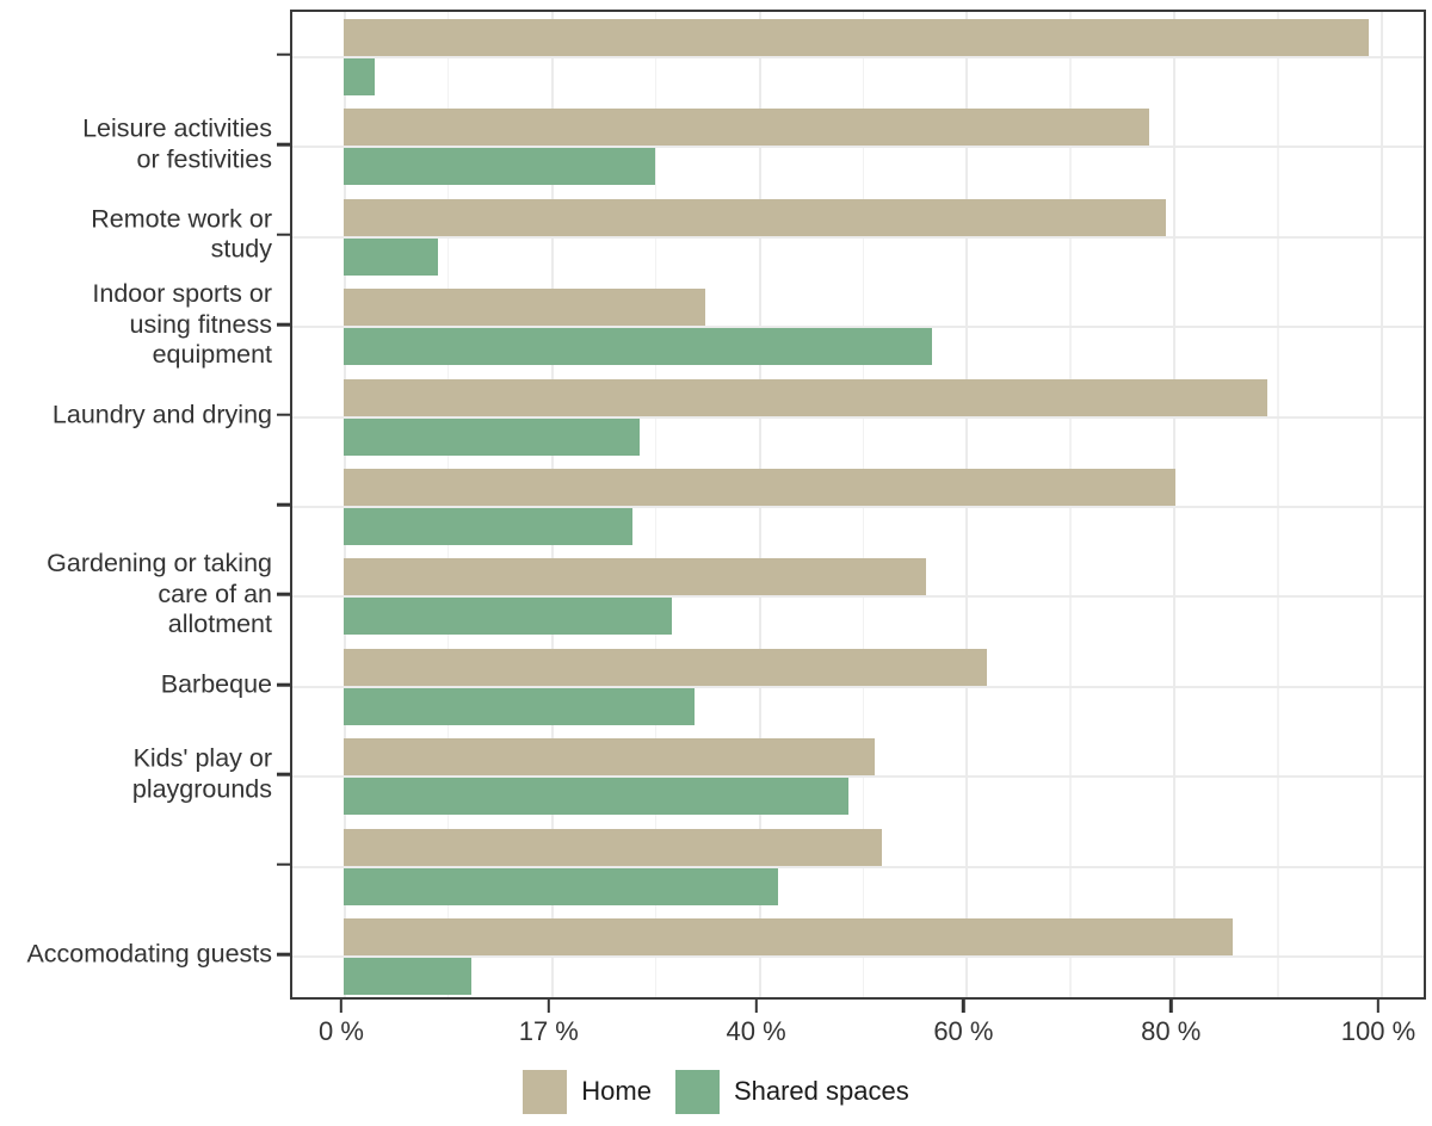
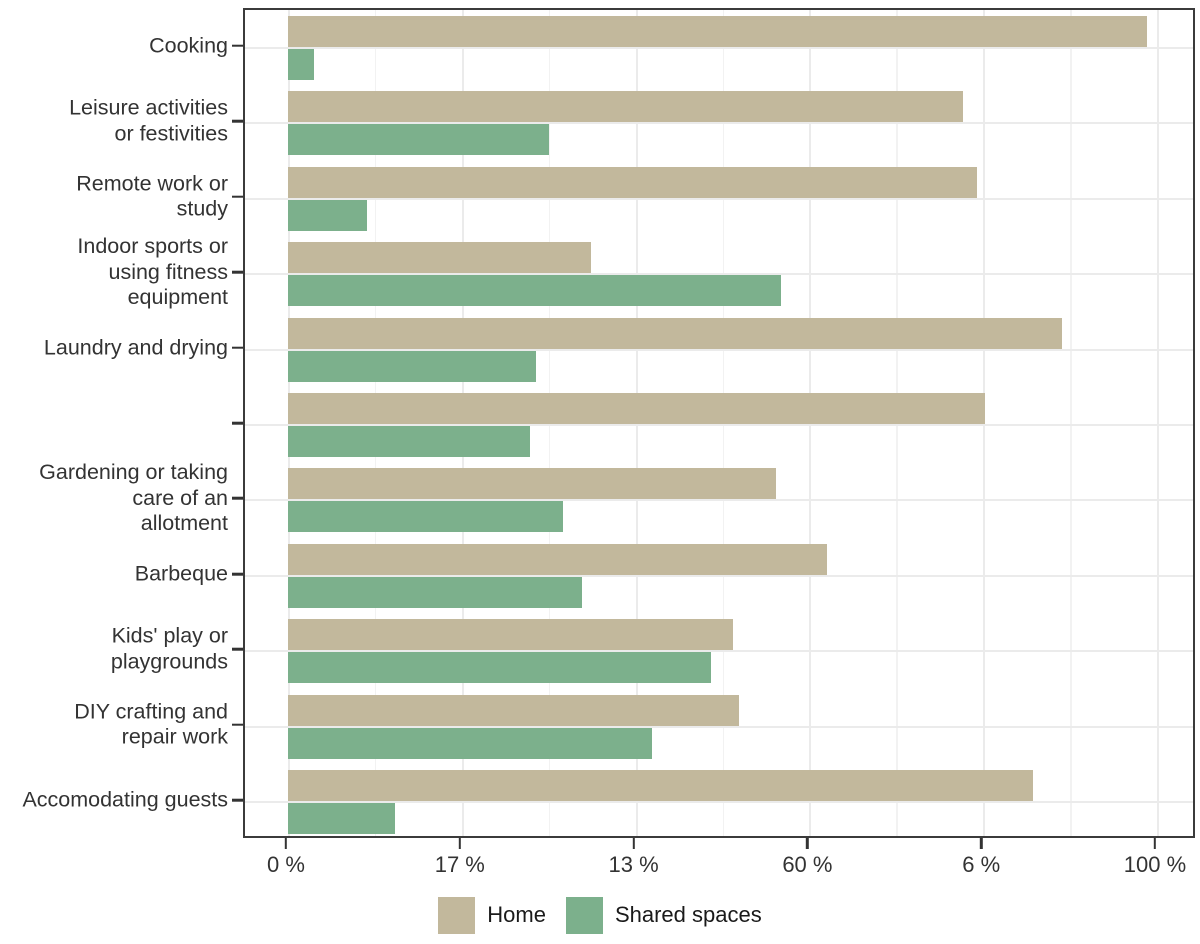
+ Cooking
  Leisure activities
  or festivities
  Remote work or
  study
  Indoor sports or
  using fitness
  equipment
  Laundry and drying
  Gardening or taking
  care of an
  allotment
  Barbeque
  Kids' play or
  playgrounds
+ DIY crafting and
+ repair work
  Accomodating guests
  0 %
  17 %
- 40 %
+ 13 %
  60 %
- 80 %
+ 6 %
  100 %
  Home
  Shared spaces
